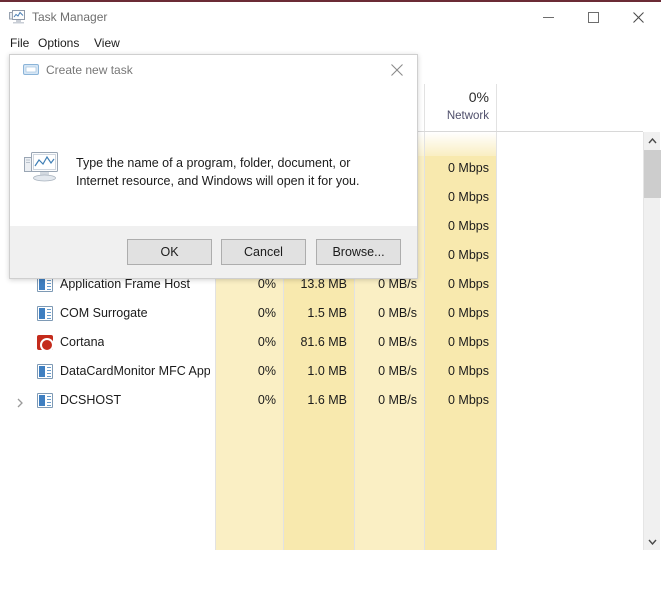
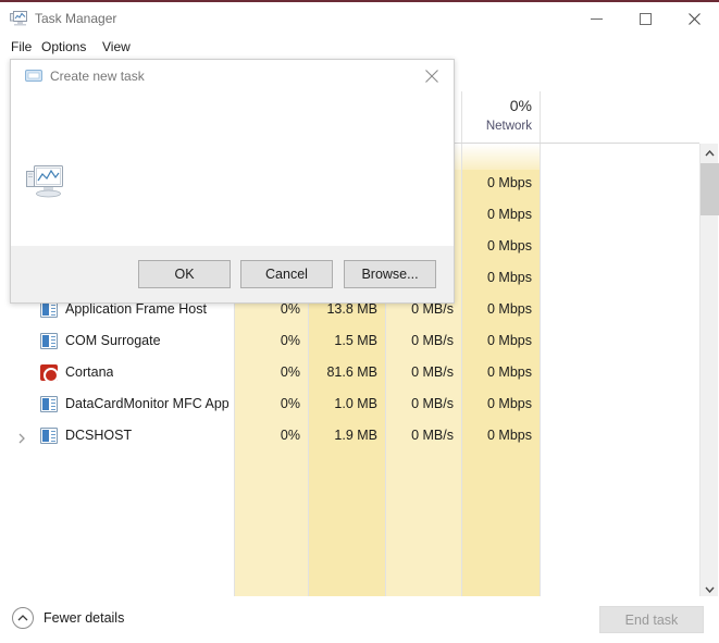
  Task Manager
  File
  Options
  View
  0%
  Network
  0 Mbps
  0 Mbps
  0 Mbps
  0 Mbps
  Application Frame Host
  0%
  13.8 MB
  0 MB/s
  0 Mbps
  COM Surrogate
  0%
  1.5 MB
  0 MB/s
  0 Mbps
  Cortana
  0%
  81.6 MB
  0 MB/s
  0 Mbps
  DataCardMonitor MFC App
  0%
  1.0 MB
  0 MB/s
  0 Mbps
  DCSHOST
  0%
- 1.6 MB
+ 1.9 MB
  0 MB/s
  0 Mbps
+ Fewer details
+ End task
  Create new task
- Type the name of a program, folder, document, or Internet resource, and Windows will open it for you.
  OK
  Cancel
  Browse...
